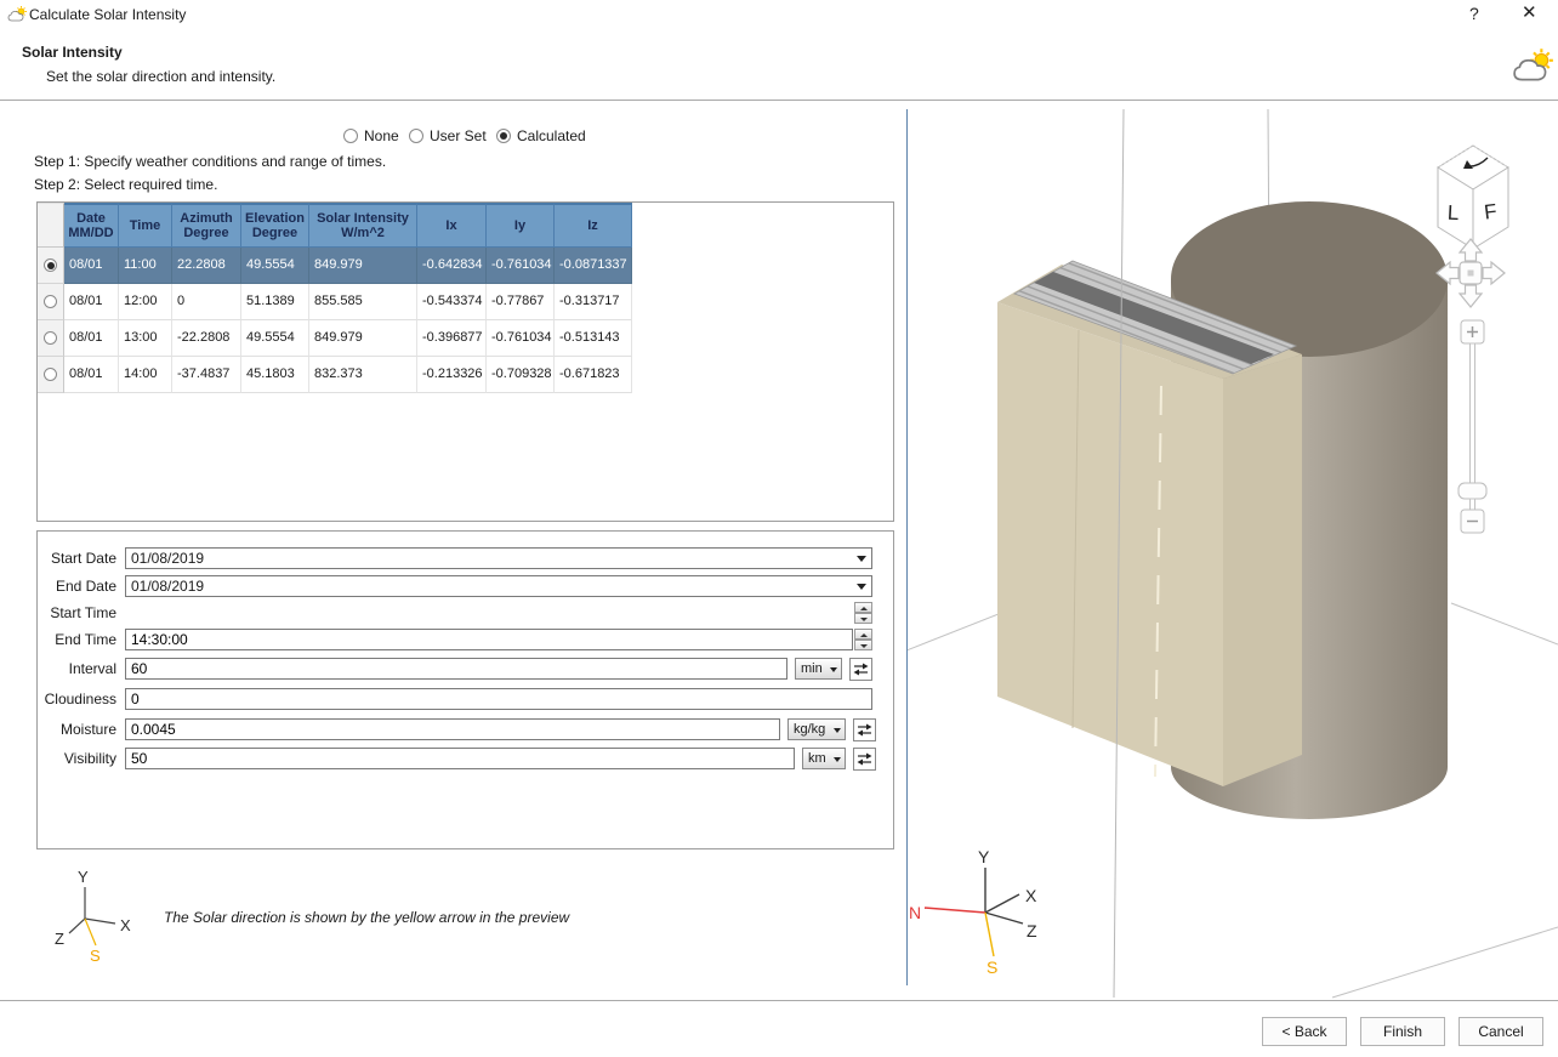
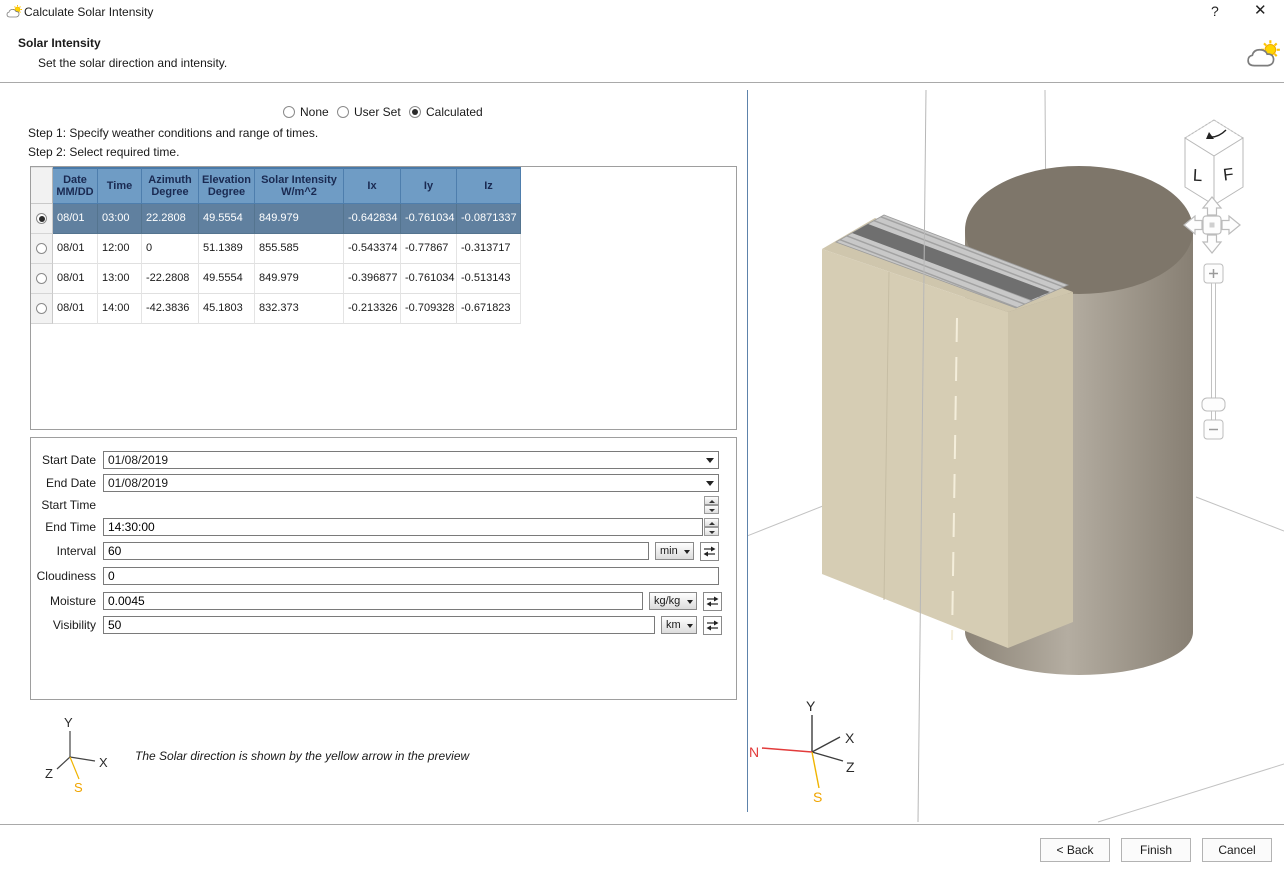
  Calculate Solar Intensity
  ?
  ✕
  Solar Intensity
  Set the solar direction and intensity.
  None
  User Set
  Calculated
  Step 1: Specify weather conditions and range of times.
  Step 2: Select required time.
  Date
  MM/DD
  Time
  Azimuth
  Degree
  Elevation
  Degree
  Solar Intensity
  W/m^2
  Ix
  Iy
  Iz
  08/01
- 11:00
+ 03:00
  22.2808
  49.5554
  849.979
  -0.642834
  -0.761034
  -0.0871337
  08/01
  12:00
  0
  51.1389
  855.585
  -0.543374
  -0.77867
  -0.313717
  08/01
  13:00
  -22.2808
  49.5554
  849.979
  -0.396877
  -0.761034
  -0.513143
  08/01
  14:00
- -37.4837
+ -42.3836
  45.1803
  832.373
  -0.213326
  -0.709328
  -0.671823
  Start Date
  01/08/2019
  End Date
  01/08/2019
  Start Time
  End Time
  14:30:00
  Interval
  60
  min
  Cloudiness
  0
  Moisture
  0.0045
  kg/kg
  Visibility
  50
  km
  Y
  X
  Z
  S
  The Solar direction is shown by the yellow arrow in the preview
  Y
  X
  Z
  N
  S
  < Back
  Finish
  Cancel
